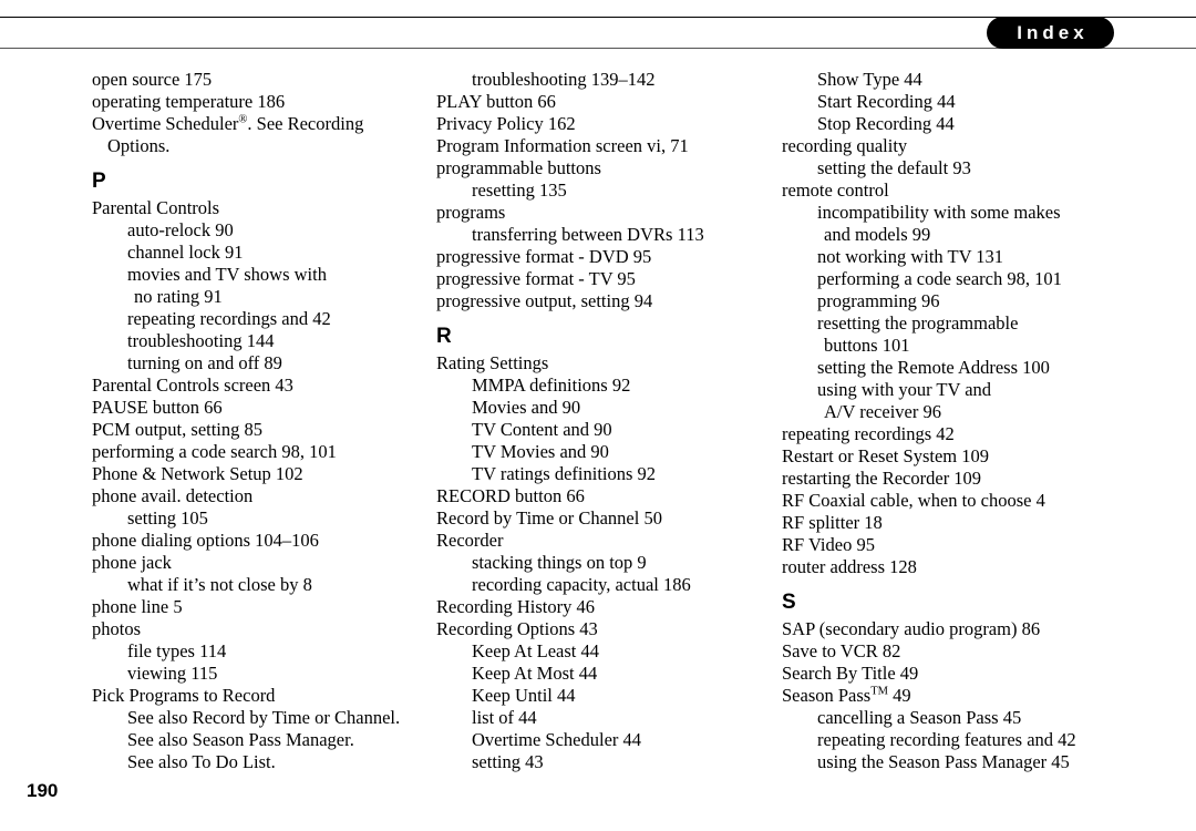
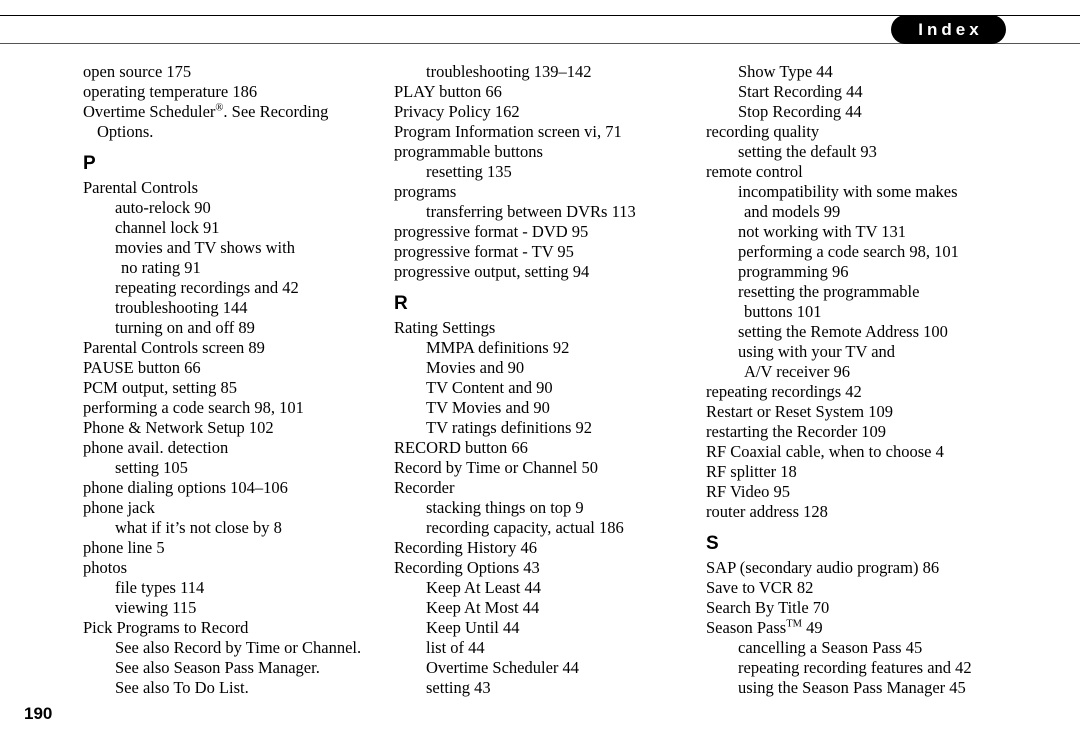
  Index
  open source 175
  operating temperature 186
  Overtime Scheduler®. See Recording
  Options.
  P
  Parental Controls
  auto-relock 90
  channel lock 91
  movies and TV shows with
  no rating 91
  repeating recordings and 42
  troubleshooting 144
  turning on and off 89
- Parental Controls screen 43
+ Parental Controls screen 89
  PAUSE button 66
  PCM output, setting 85
  performing a code search 98, 101
  Phone & Network Setup 102
  phone avail. detection
  setting 105
  phone dialing options 104–106
  phone jack
  what if it’s not close by 8
  phone line 5
  photos
  file types 114
  viewing 115
  Pick Programs to Record
  See also Record by Time or Channel.
  See also Season Pass Manager.
  See also To Do List.
  troubleshooting 139–142
  PLAY button 66
  Privacy Policy 162
  Program Information screen vi, 71
  programmable buttons
  resetting 135
  programs
  transferring between DVRs 113
  progressive format - DVD 95
  progressive format - TV 95
  progressive output, setting 94
  R
  Rating Settings
  MMPA definitions 92
  Movies and 90
  TV Content and 90
  TV Movies and 90
  TV ratings definitions 92
  RECORD button 66
  Record by Time or Channel 50
  Recorder
  stacking things on top 9
  recording capacity, actual 186
  Recording History 46
  Recording Options 43
  Keep At Least 44
  Keep At Most 44
  Keep Until 44
  list of 44
  Overtime Scheduler 44
  setting 43
  Show Type 44
  Start Recording 44
  Stop Recording 44
  recording quality
  setting the default 93
  remote control
  incompatibility with some makes
  and models 99
  not working with TV 131
  performing a code search 98, 101
  programming 96
  resetting the programmable
  buttons 101
  setting the Remote Address 100
  using with your TV and
  A/V receiver 96
  repeating recordings 42
  Restart or Reset System 109
  restarting the Recorder 109
  RF Coaxial cable, when to choose 4
  RF splitter 18
  RF Video 95
  router address 128
  S
  SAP (secondary audio program) 86
  Save to VCR 82
- Search By Title 49
+ Search By Title 70
  Season PassTM 49
  cancelling a Season Pass 45
  repeating recording features and 42
  using the Season Pass Manager 45
  190
